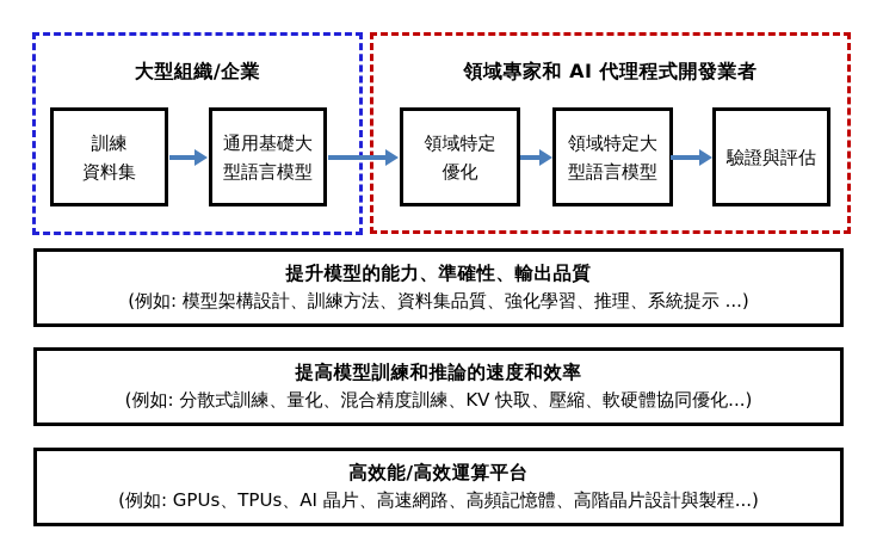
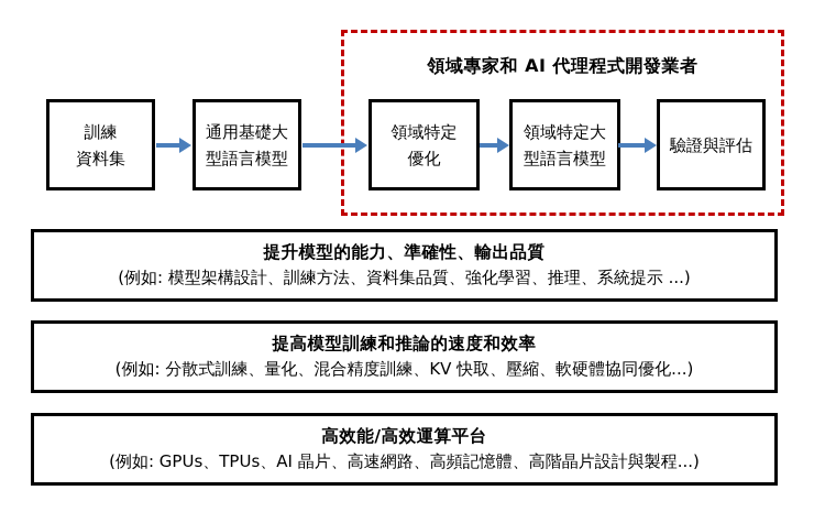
- 大型組織/企業
  領域專家和 AI 代理程式開發業者
  訓練
  資料集
  通用基礎大
  型語言模型
  領域特定
  優化
  領域特定大
  型語言模型
  驗證與評估
  提升模型的能力、準確性、輸出品質
  (例如: 模型架構設計、訓練方法、資料集品質、強化學習、推理、系統提示 ...)
  提高模型訓練和推論的速度和效率
  (例如: 分散式訓練、量化、混合精度訓練、KV 快取、壓縮、軟硬體協同優化...)
  高效能/高效運算平台
  (例如: GPUs、TPUs、AI 晶片、高速網路、高頻記憶體、高階晶片設計與製程...)
